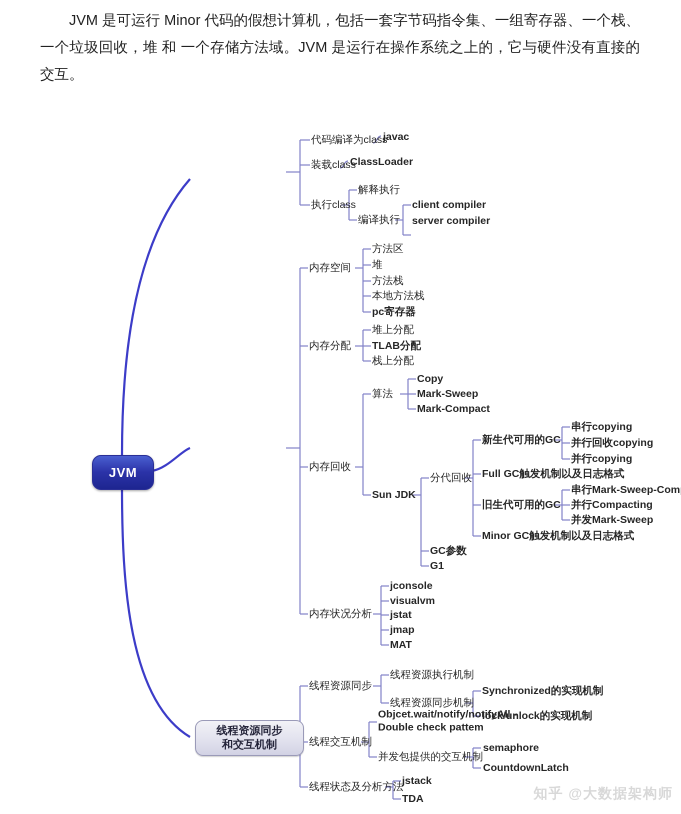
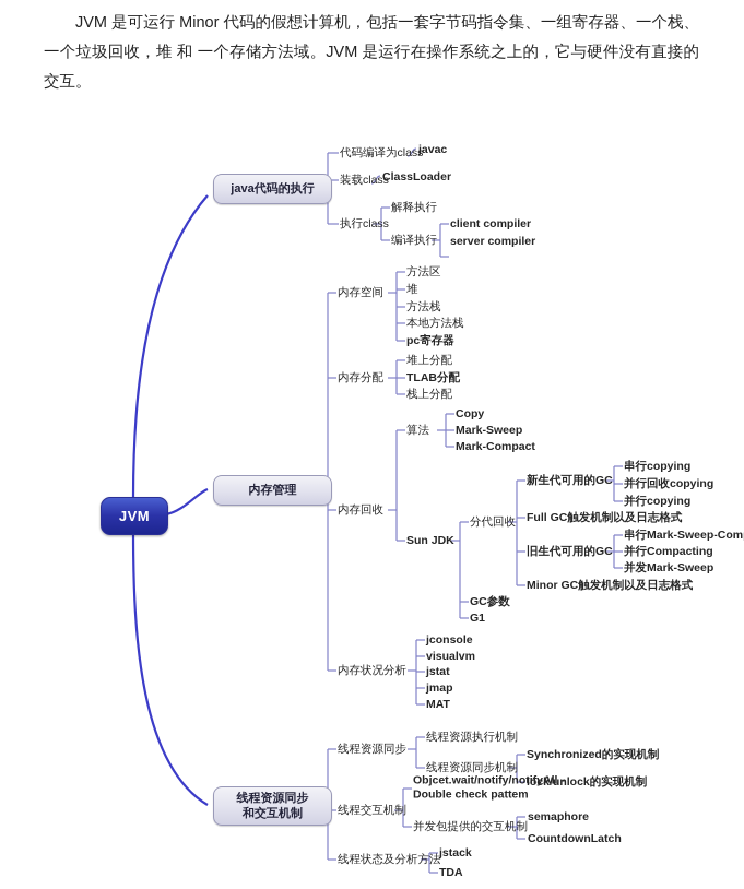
  JVM 是可运行 Minor 代码的假想计算机，包括一套字节码指令集、一组寄存器、一个栈、一个垃圾回收，堆 和 一个存储方法域。JVM 是运行在操作系统之上的，它与硬件没有直接的交互。
  JVM
+ java代码的执行
+ 内存管理
  线程资源同步
  和交互机制
  代码编译为class
  javac
  装载class
  ClassLoader
  执行class
  解释执行
  编译执行
  client compiler
  server compiler
  内存空间
  方法区
  堆
  方法栈
  本地方法栈
  pc寄存器
  内存分配
  堆上分配
  TLAB分配
  栈上分配
  内存回收
  算法
  Copy
  Mark-Sweep
  Mark-Compact
  Sun JDK
  分代回收
  GC参数
  G1
  新生代可用的GC
  Full GC触发机制以及日志格式
  旧生代可用的GC
  Minor GC触发机制以及日志格式
  串行copying
  并行回收copying
  并行copying
  串行Mark-Sweep-Com
  并行Compacting
  并发Mark-Sweep
  内存状况分析
  jconsole
  visualvm
  jstat
  jmap
  MAT
  线程资源同步
  线程资源执行机制
  线程资源同步机制
  Synchronized的实现机制
  lock/unlock的实现机制
  线程交互机制
  Objcet.wait/notify/notifyAll -
  Double check pattem
  并发包提供的交互机制
  semaphore
  CountdownLatch
  线程状态及分析方法
  jstack
  TDA
- 知乎 @大数据架构师
